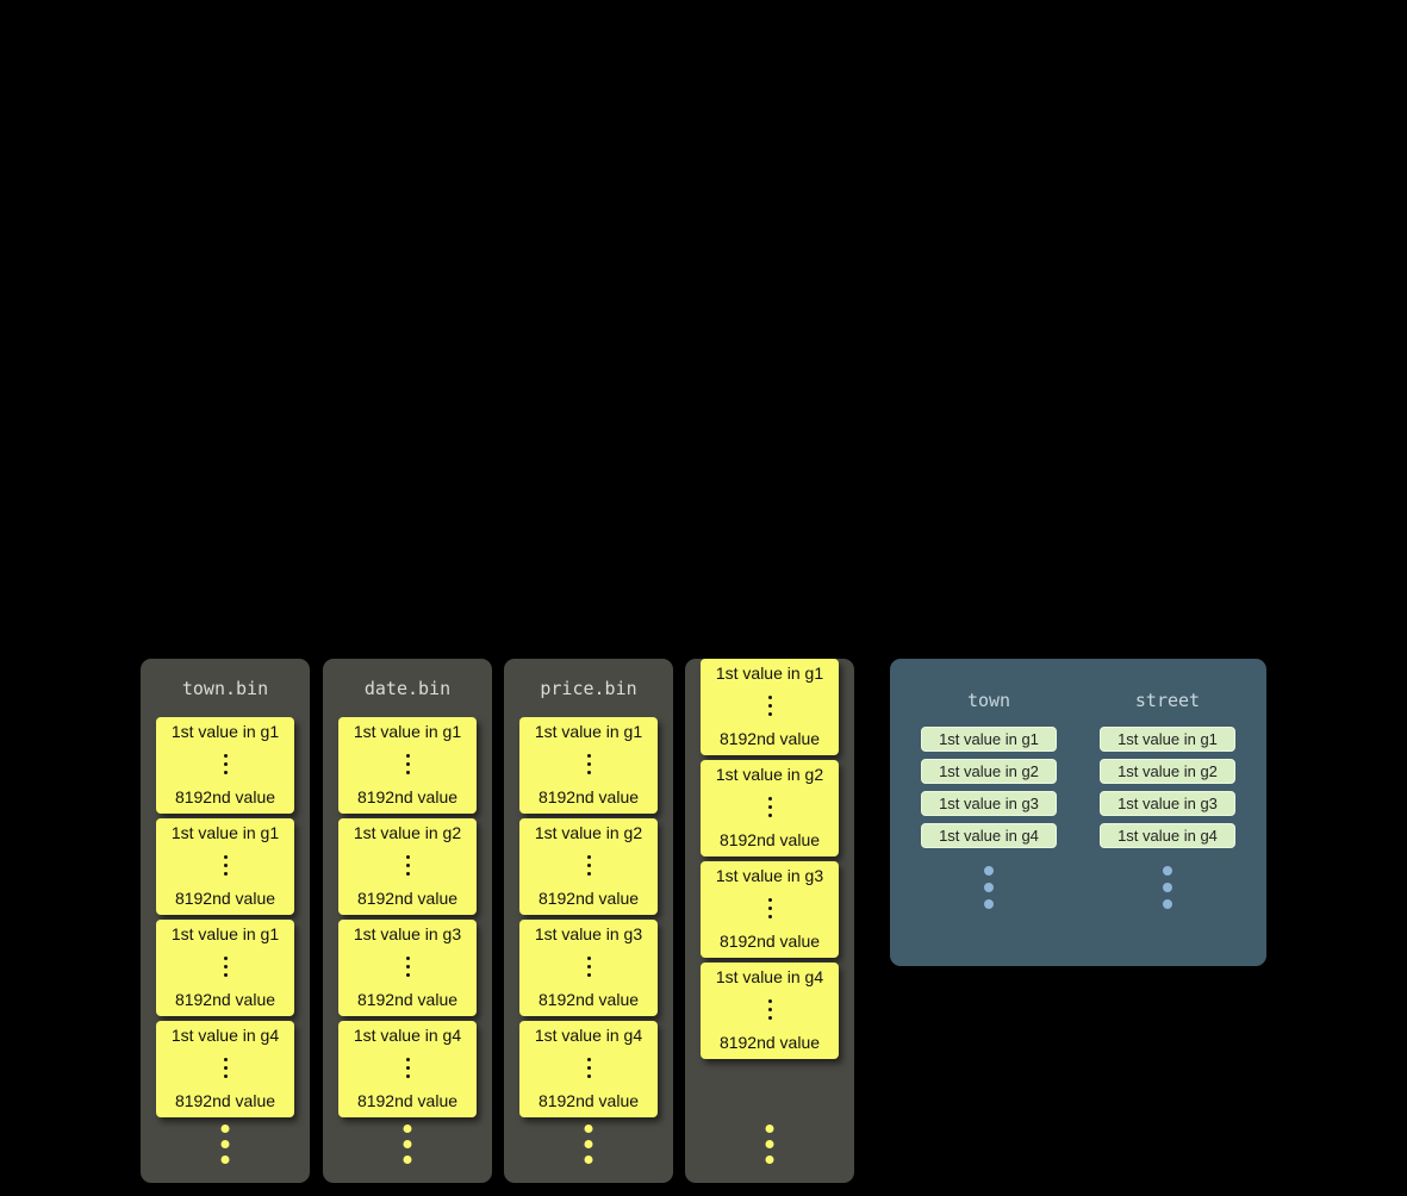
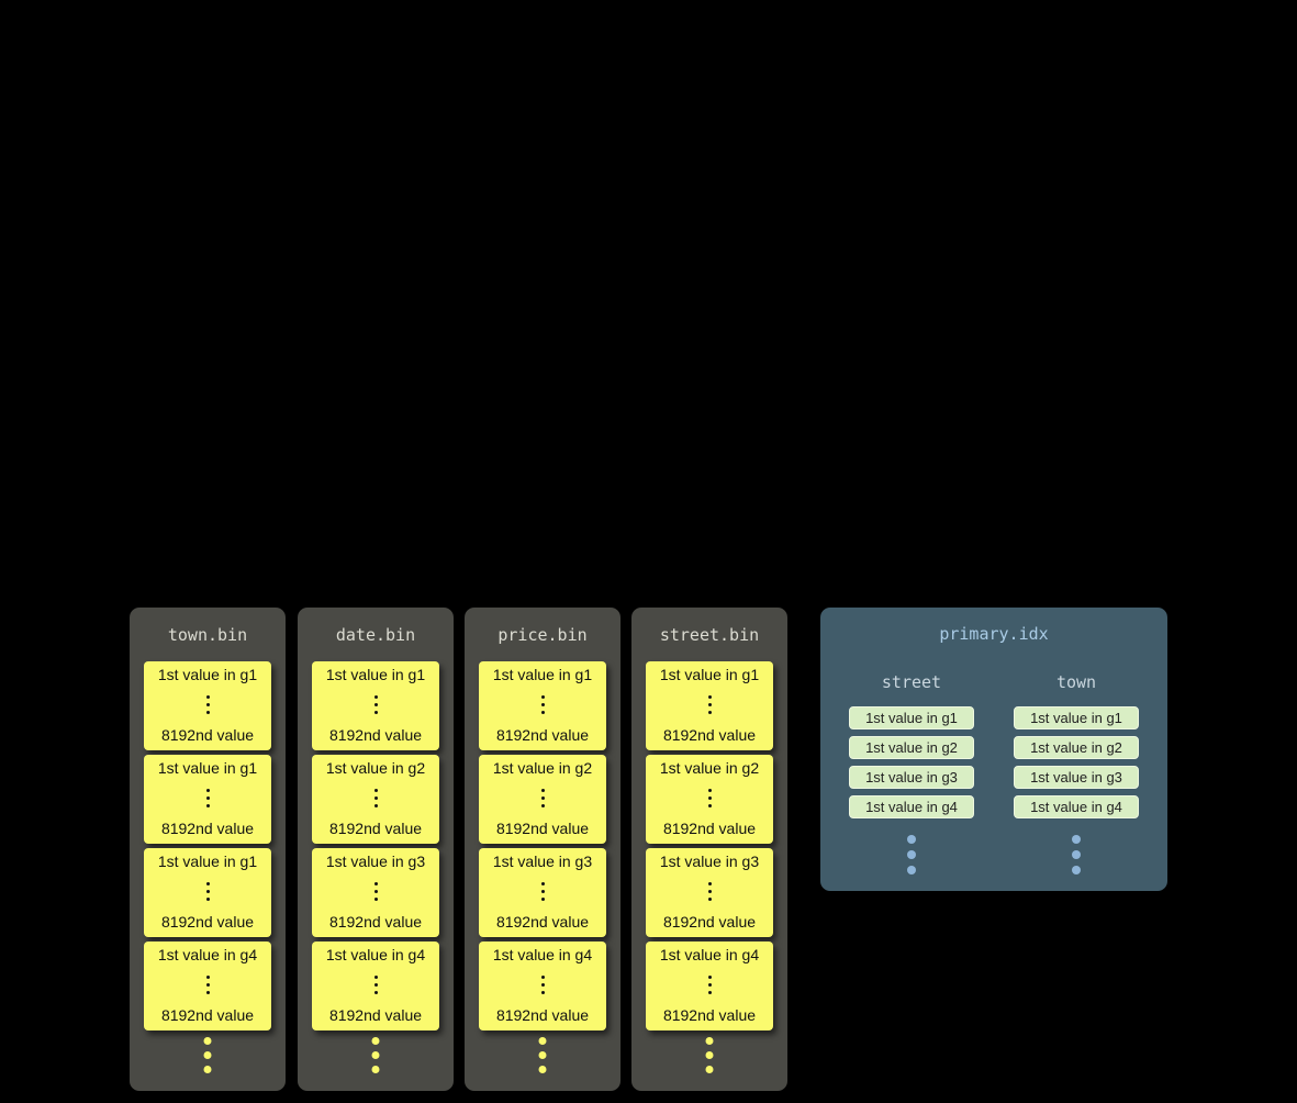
  town.bin
  1st value in g1
  8192nd value
  1st value in g1
  8192nd value
  1st value in g1
  8192nd value
  1st value in g4
  8192nd value
  date.bin
  1st value in g1
  8192nd value
  1st value in g2
  8192nd value
  1st value in g3
  8192nd value
  1st value in g4
  8192nd value
  price.bin
  1st value in g1
  8192nd value
  1st value in g2
  8192nd value
  1st value in g3
  8192nd value
  1st value in g4
  8192nd value
+ street.bin
  1st value in g1
  8192nd value
  1st value in g2
  8192nd value
  1st value in g3
  8192nd value
  1st value in g4
  8192nd value
+ primary.idx
- town
+ street
  1st value in g1
  1st value in g2
  1st value in g3
  1st value in g4
- street
+ town
  1st value in g1
  1st value in g2
  1st value in g3
  1st value in g4
